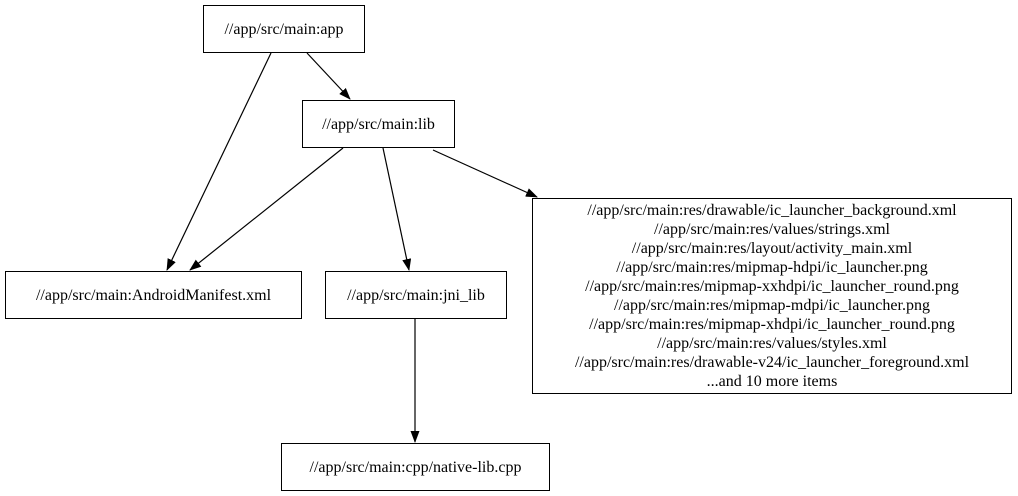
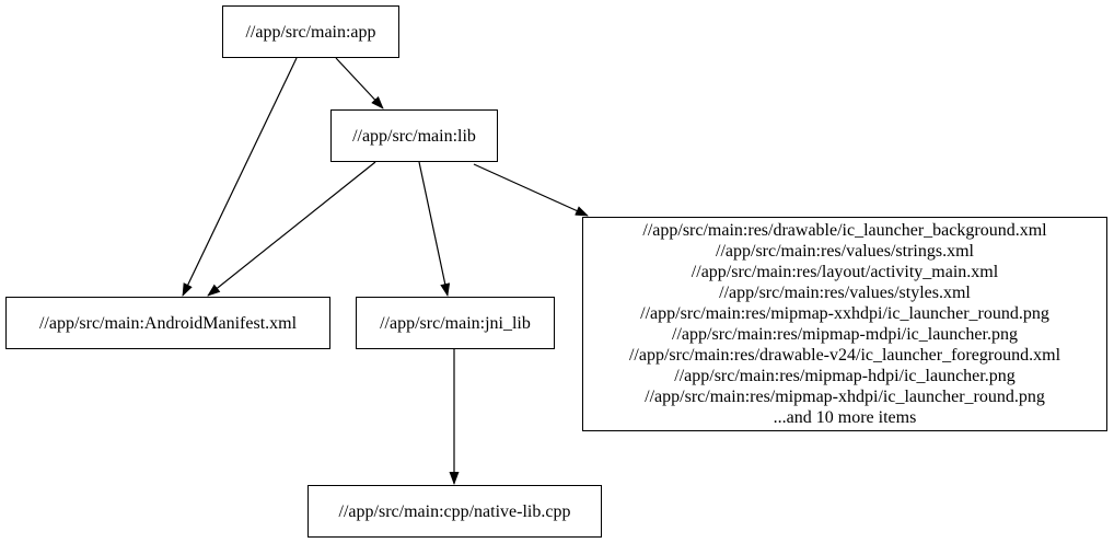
  //app/src/main:app
  //app/src/main:lib
  //app/src/main:AndroidManifest.xml
  //app/src/main:jni_lib
  //app/src/main:res/drawable/ic_launcher_background.xml
  //app/src/main:res/values/strings.xml
  //app/src/main:res/layout/activity_main.xml
- //app/src/main:res/mipmap-hdpi/ic_launcher.png
+ //app/src/main:res/values/styles.xml
  //app/src/main:res/mipmap-xxhdpi/ic_launcher_round.png
  //app/src/main:res/mipmap-mdpi/ic_launcher.png
- //app/src/main:res/mipmap-xhdpi/ic_launcher_round.png
+ //app/src/main:res/drawable-v24/ic_launcher_foreground.xml
- //app/src/main:res/values/styles.xml
+ //app/src/main:res/mipmap-hdpi/ic_launcher.png
- //app/src/main:res/drawable-v24/ic_launcher_foreground.xml
+ //app/src/main:res/mipmap-xhdpi/ic_launcher_round.png
  ...and 10 more items
  //app/src/main:cpp/native-lib.cpp
